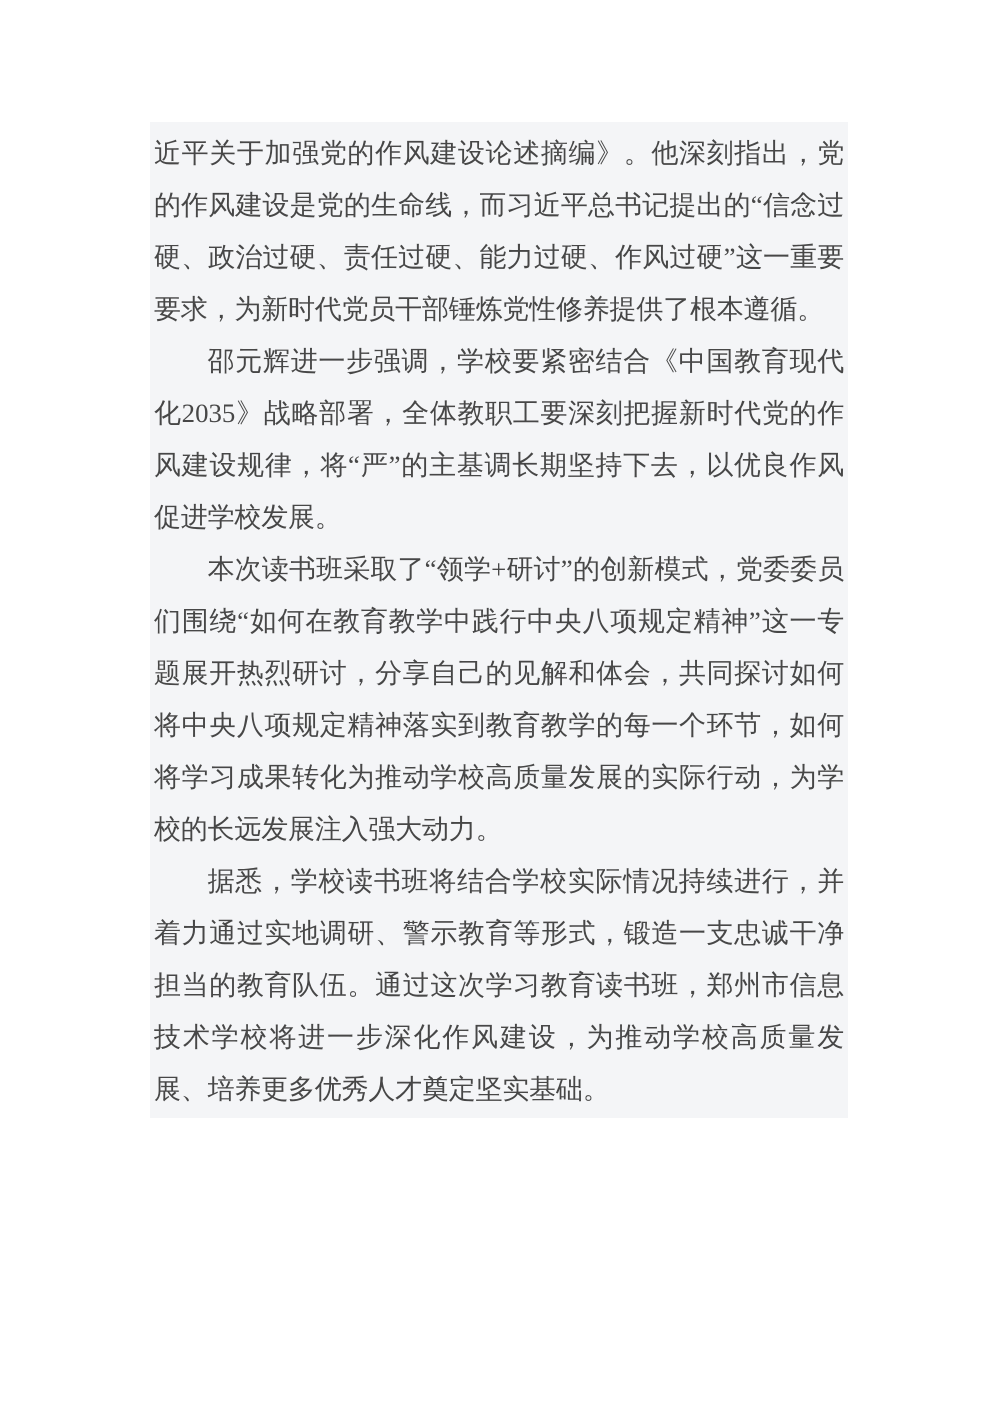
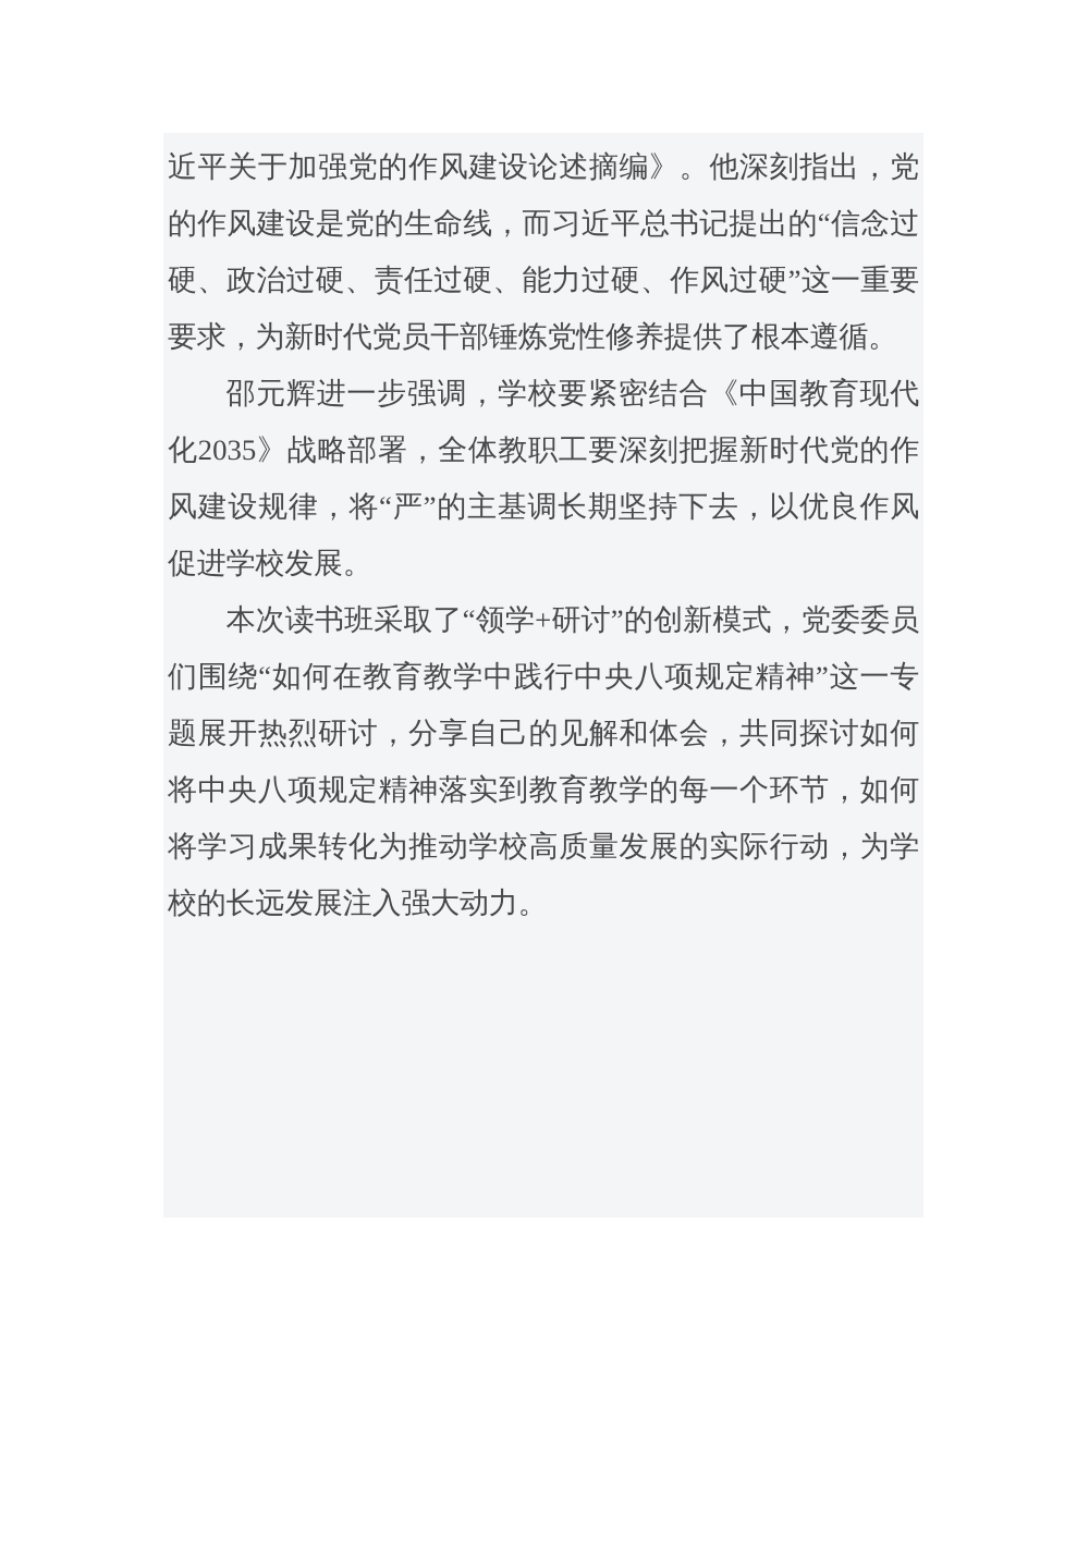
  近平关于加强党的作风建设论述摘编》。他深刻指出，党的作风建设是党的生命线，而习近平总书记提出的“信念过硬、政治过硬、责任过硬、能力过硬、作风过硬”这一重要要求，为新时代党员干部锤炼党性修养提供了根本遵循。
  邵元辉进一步强调，学校要紧密结合《中国教育现代化2035》战略部署，全体教职工要深刻把握新时代党的作风建设规律，将“严”的主基调长期坚持下去，以优良作风促进学校发展。
  本次读书班采取了“领学+研讨”的创新模式，党委委员们围绕“如何在教育教学中践行中央八项规定精神”这一专题展开热烈研讨，分享自己的见解和体会，共同探讨如何将中央八项规定精神落实到教育教学的每一个环节，如何将学习成果转化为推动学校高质量发展的实际行动，为学校的长远发展注入强大动力。
- 据悉，学校读书班将结合学校实际情况持续进行，并着力通过实地调研、警示教育等形式，锻造一支忠诚干净担当的教育队伍。通过这次学习教育读书班，郑州市信息技术学校将进一步深化作风建设，为推动学校高质量发展、培养更多优秀人才奠定坚实基础。
